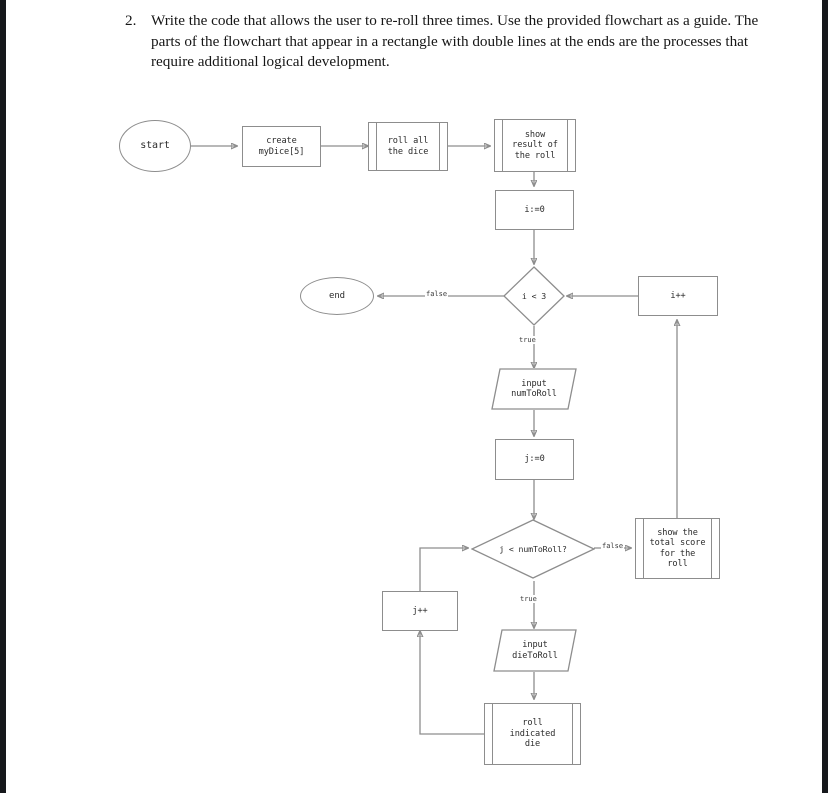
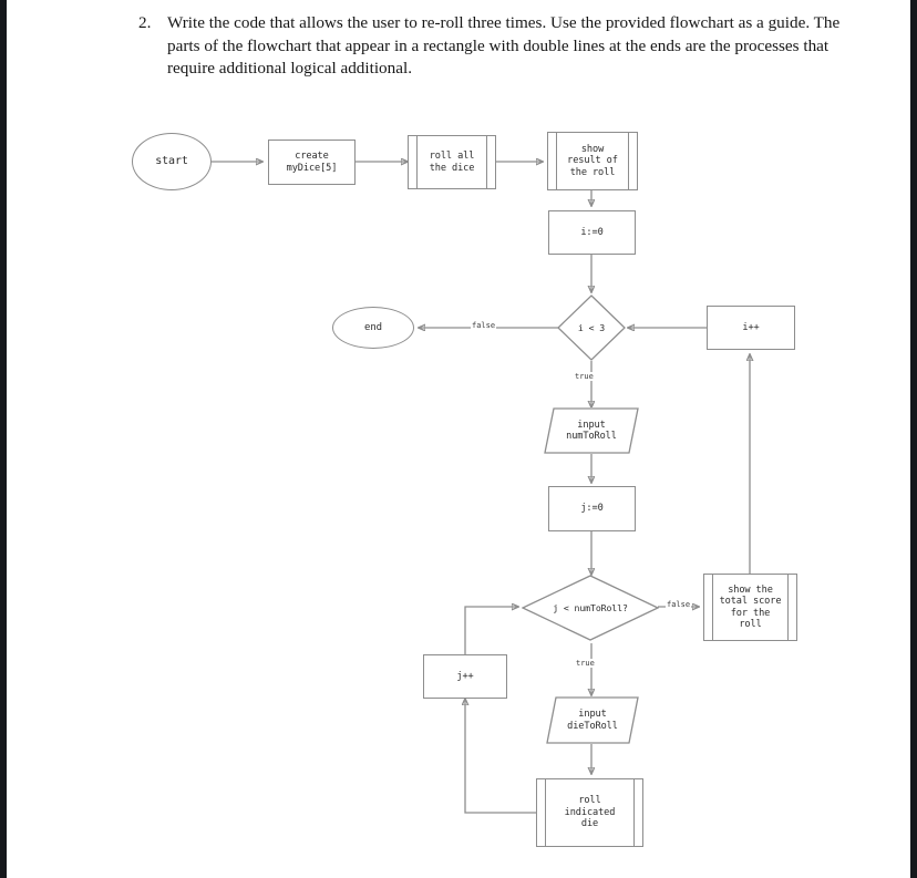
  2.
- Write the code that allows the user to re-roll three times. Use the provided flowchart as a guide. The parts of the flowchart that appear in a rectangle with double lines at the ends are the processes that require additional logical development.
+ Write the code that allows the user to re-roll three times. Use the provided flowchart as a guide. The parts of the flowchart that appear in a rectangle with double lines at the ends are the processes that require additional logical additional.
  start
  create
  myDice[5]
  roll all
  the dice
  show
  result of
  the roll
  i:=0
  i < 3
  end
  i++
  input
  numToRoll
  j:=0
  j < numToRoll?
  show the
  total score
  for the
  roll
  j++
  input
  dieToRoll
  roll
  indicated
  die
  false
  true
  false
  true
